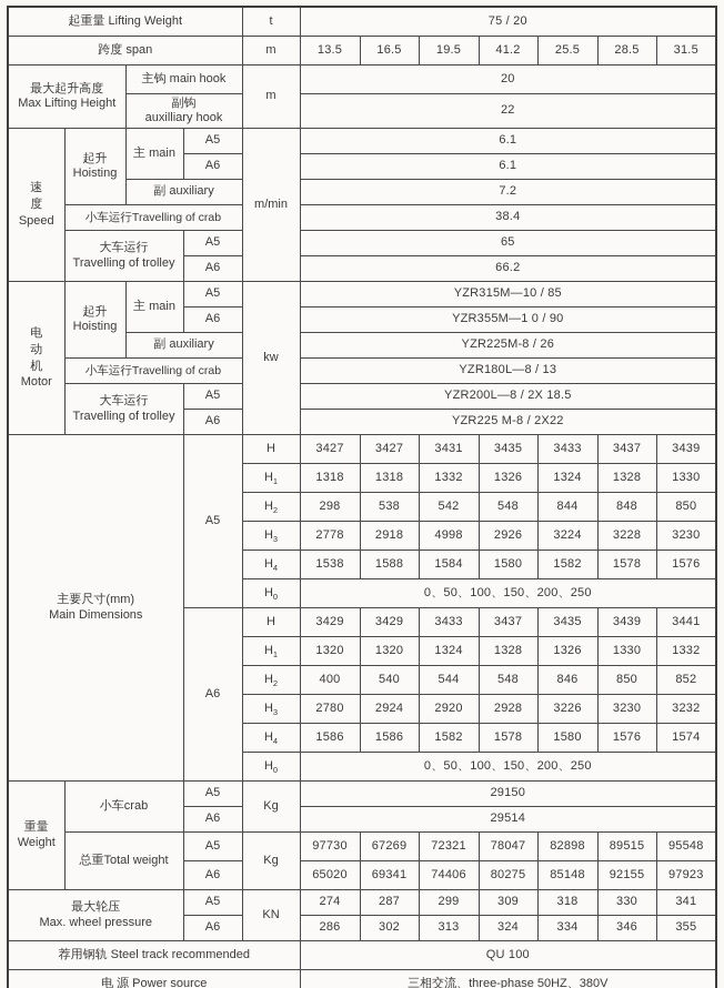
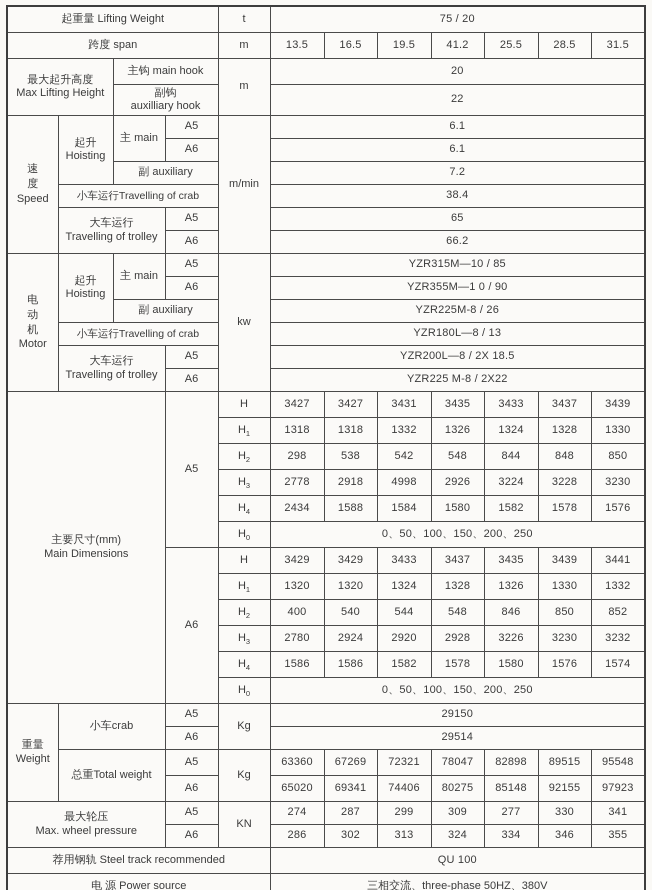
  起重量 Lifting Weight	t	75 / 20
  跨度 span	m	13.5	16.5	19.5	41.2	25.5	28.5	31.5
  最大起升高度 Max Lifting Height	主钩 main hook	m	20
  副钩 auxilliary hook	22
  速 度 Speed	起升 Hoisting	主 main	A5	m/min	6.1
  A6	6.1
  副 auxiliary	7.2
  小车运行Travelling of crab	38.4
  大车运行 Travelling of trolley	A5	65
  A6	66.2
  电 动 机 Motor	起升 Hoisting	主 main	A5	kw	YZR315M—10 / 85
  A6	YZR355M—1 0 / 90
  副 auxiliary	YZR225M-8 / 26
  小车运行Travelling of crab	YZR180L—8 / 13
  大车运行 Travelling of trolley	A5	YZR200L—8 / 2X 18.5
  A6	YZR225 M-8 / 2X22
  主要尺寸(mm) Main Dimensions	A5	H	3427	3427	3431	3435	3433	3437	3439
  H1	1318	1318	1332	1326	1324	1328	1330
  H2	298	538	542	548	844	848	850
  H3	2778	2918	4998	2926	3224	3228	3230
- H4	1538	1588	1584	1580	1582	1578	1576
+ H4	2434	1588	1584	1580	1582	1578	1576
  H0	0、50、100、150、200、250
  A6	H	3429	3429	3433	3437	3435	3439	3441
  H1	1320	1320	1324	1328	1326	1330	1332
  H2	400	540	544	548	846	850	852
  H3	2780	2924	2920	2928	3226	3230	3232
  H4	1586	1586	1582	1578	1580	1576	1574
  H0	0、50、100、150、200、250
  重量 Weight	小车crab	A5	Kg	29150
  A6	29514
- 总重Total weight	A5	Kg	97730	67269	72321	78047	82898	89515	95548
+ 总重Total weight	A5	Kg	63360	67269	72321	78047	82898	89515	95548
  A6	65020	69341	74406	80275	85148	92155	97923
- 最大轮压 Max. wheel pressure	A5	KN	274	287	299	309	318	330	341
+ 最大轮压 Max. wheel pressure	A5	KN	274	287	299	309	277	330	341
  A6	286	302	313	324	334	346	355
  荐用钢轨 Steel track recommended	QU 100
  电 源 Power source	三相交流、three-phase 50HZ、380V
